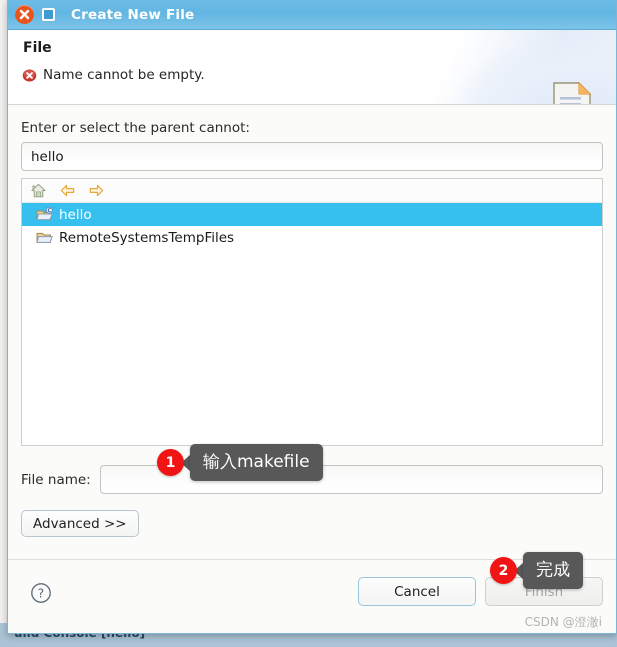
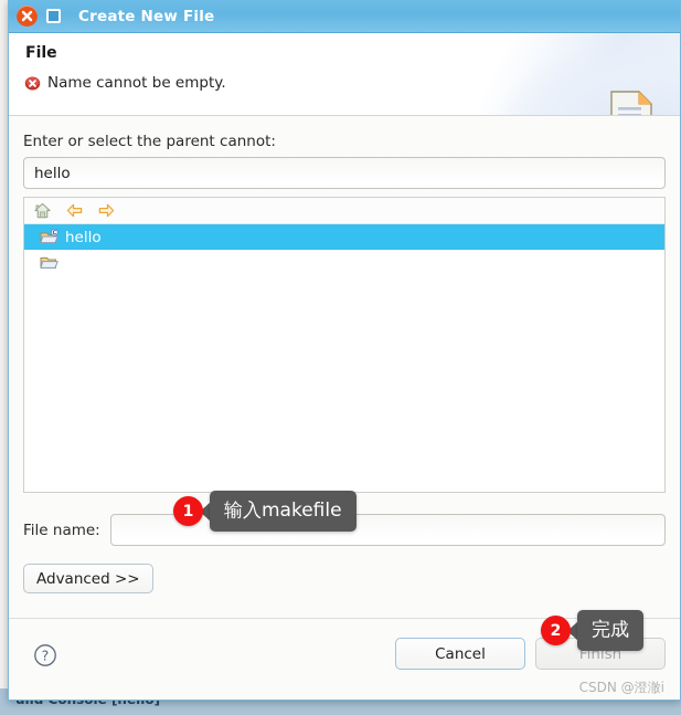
  Create New File
  File
  Name cannot be empty.
  Enter or select the parent cannot:
  hello
  hello
- RemoteSystemsTempFiles
  File name:
  Advanced >>
  ?
  Cancel
  Finish
  CSDN @澄澈i
  1
  输入makefile
  2
  完成
